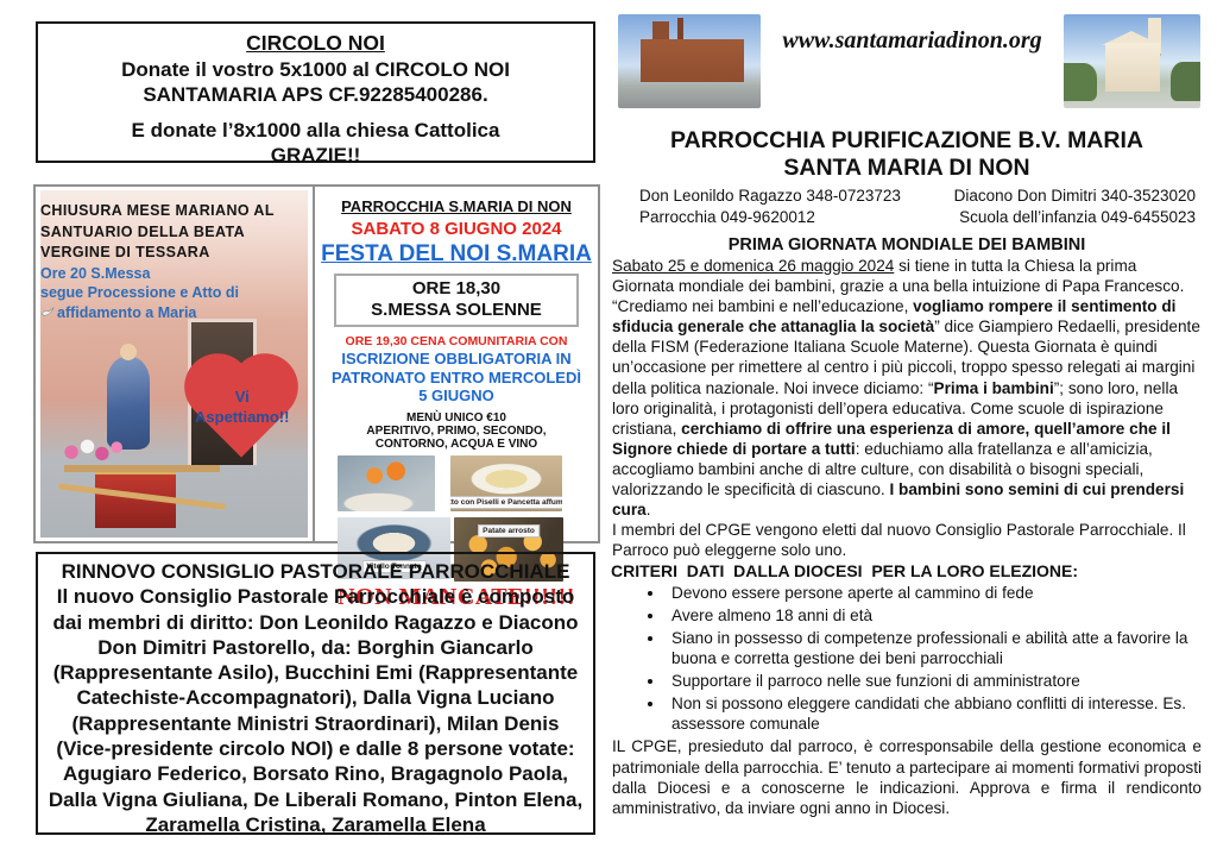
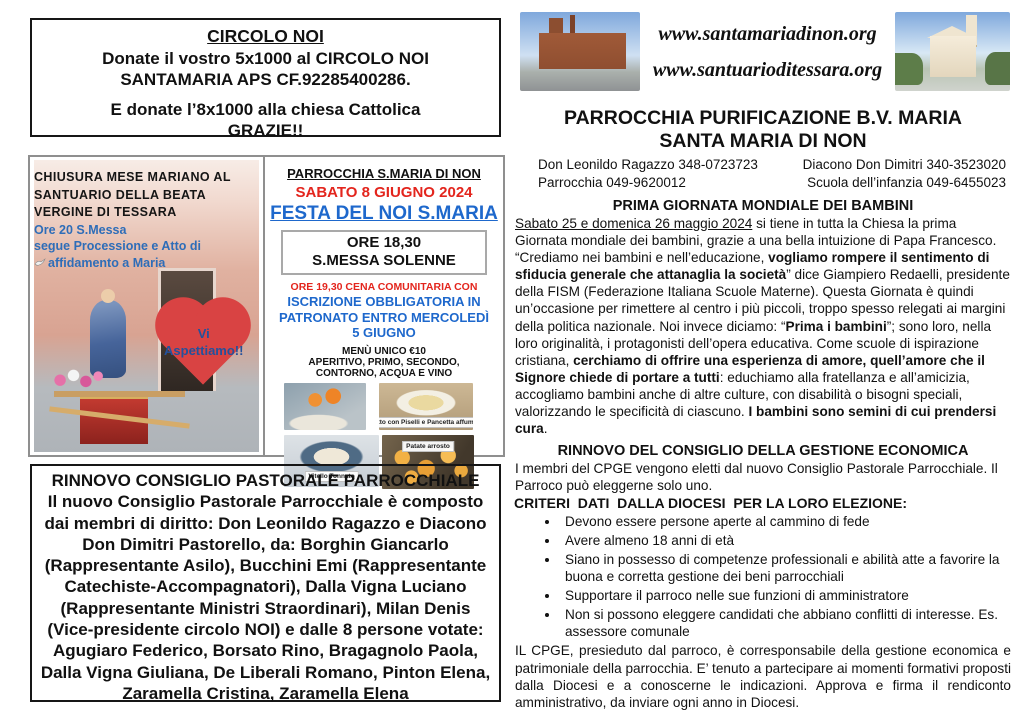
  CIRCOLO NOI
  Donate il vostro 5x1000 al CIRCOLO NOI SANTAMARIA APS CF.92285400286.
  E donate l’8x1000 alla chiesa Cattolica
  GRAZIE!!
  CHIUSURA MESE MARIANO AL
  SANTUARIO DELLA BEATA
  VERGINE DI TESSARA
  Ore 20 S.Messa
  segue Processione e Atto di
  affidamento a Maria
  Vi
  Aspettiamo!!
  PARROCCHIA S.MARIA DI NON
  SABATO 8 GIUGNO 2024
  FESTA DEL NOI S.MARIA
  ORE 18,30
  S.MESSA SOLENNE
  ORE 19,30 CENA COMUNITARIA CON
  ISCRIZIONE OBBLIGATORIA IN PATRONATO ENTRO MERCOLEDÌ 5 GIUGNO
  MENÙ UNICO €10
  APERITIVO, PRIMO, SECONDO, CONTORNO, ACQUA E VINO
- NON MANCATE!!!!!!
  RINNOVO CONSIGLIO PASTORALE PARROCCHIALE
  Il nuovo Consiglio Pastorale Parrocchiale è composto dai membri di diritto: Don Leonildo Ragazzo e Diacono Don Dimitri Pastorello, da: Borghin Giancarlo (Rappresentante Asilo), Bucchini Emi (Rappresentante Catechiste-Accompagnatori), Dalla Vigna Luciano (Rappresentante Ministri Straordinari), Milan Denis (Vice-presidente circolo NOI) e dalle 8 persone votate: Agugiaro Federico, Borsato Rino, Bragagnolo Paola, Dalla Vigna Giuliana, De Liberali Romano, Pinton Elena, Zaramella Cristina, Zaramella Elena
  www.santamariadinon.org
+ www.santuarioditessara.org
  PARROCCHIA PURIFICAZIONE B.V. MARIA
  SANTA MARIA DI NON
  Don Leonildo Ragazzo 348-0723723
  Diacono Don Dimitri 340-3523020
  Parrocchia 049-9620012
  Scuola dell’infanzia 049-6455023
  PRIMA GIORNATA MONDIALE DEI BAMBINI
  Sabato 25 e domenica 26 maggio 2024 si tiene in tutta la Chiesa la prima Giornata mondiale dei bambini, grazie a una bella intuizione di Papa Francesco. “Crediamo nei bambini e nell’educazione, vogliamo rompere il sentimento di sfiducia generale che attanaglia la società” dice Giampiero Redaelli, presidente della FISM (Federazione Italiana Scuole Materne). Questa Giornata è quindi un’occasione per rimettere al centro i più piccoli, troppo spesso relegati ai margini della politica nazionale. Noi invece diciamo: “Prima i bambini”; sono loro, nella loro originalità, i protagonisti dell’opera educativa. Come scuole di ispirazione cristiana, cerchiamo di offrire una esperienza di amore, quell’amore che il Signore chiede di portare a tutti: educhiamo alla fratellanza e all’amicizia, accogliamo bambini anche di altre culture, con disabilità o bisogni speciali, valorizzando le specificità di ciascuno. I bambini sono semini di cui prendersi cura.
+ RINNOVO DEL CONSIGLIO DELLA GESTIONE ECONOMICA
  I membri del CPGE vengono eletti dal nuovo Consiglio Pastorale Parrocchiale. Il Parroco può eleggerne solo uno.
  CRITERI DATI DALLA DIOCESI PER LA LORO ELEZIONE:
  Devono essere persone aperte al cammino di fede
  Avere almeno 18 anni di età
  Siano in possesso di competenze professionali e abilità atte a favorire la buona e corretta gestione dei beni parrocchiali
  Supportare il parroco nelle sue funzioni di amministratore
  Non si possono eleggere candidati che abbiano conflitti di interesse. Es. assessore comunale
  IL CPGE, presieduto dal parroco, è corresponsabile della gestione economica e patrimoniale della parrocchia. E’ tenuto a partecipare ai momenti formativi proposti dalla Diocesi e a conoscerne le indicazioni. Approva e firma il rendiconto amministrativo, da inviare ogni anno in Diocesi.
